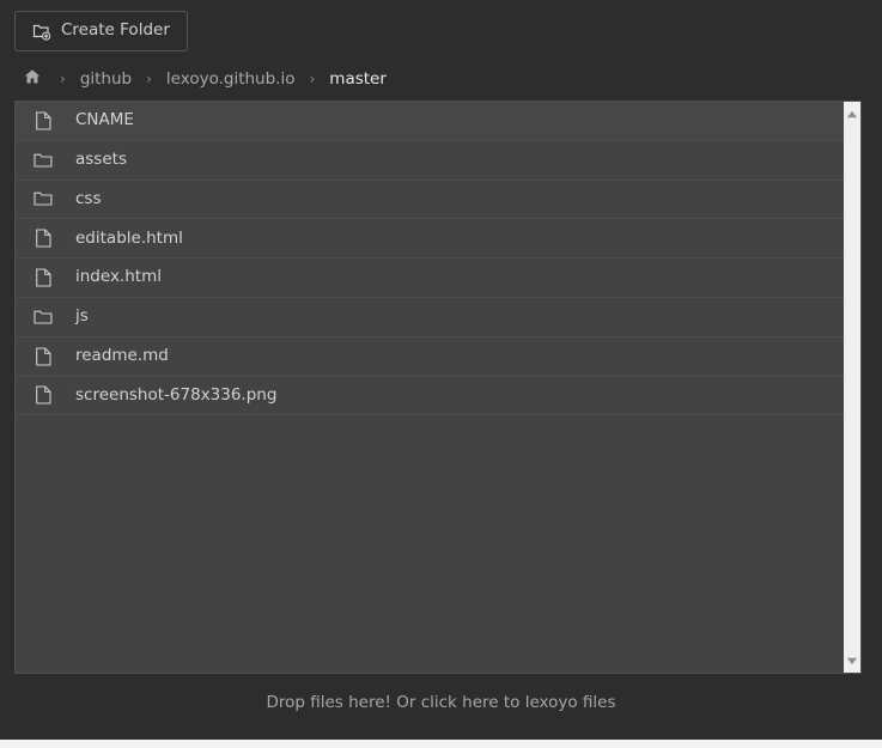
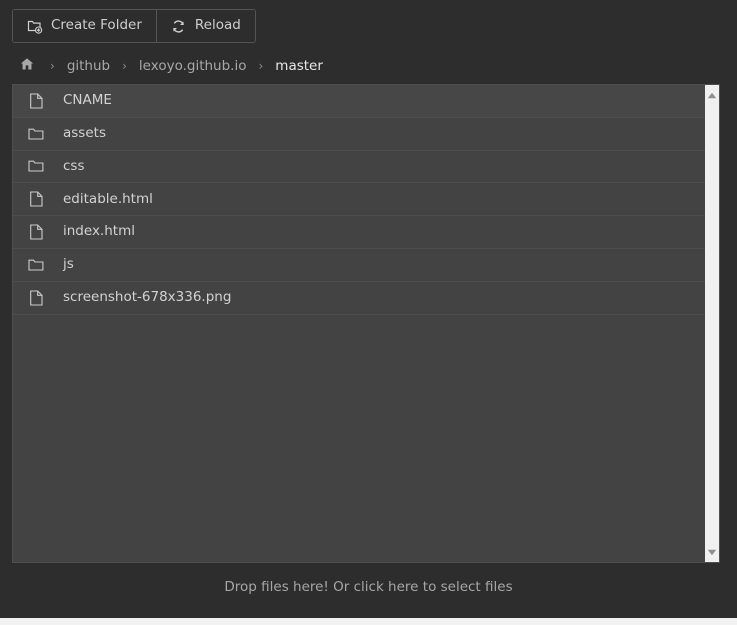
  Create Folder
+ Reload
  ›
  github
  ›
  lexoyo.github.io
  ›
  master
  CNAME
  assets
  css
  editable.html
  index.html
  js
- readme.md
  screenshot-678x336.png
- Drop files here! Or click here to lexoyo files
+ Drop files here! Or click here to select files
